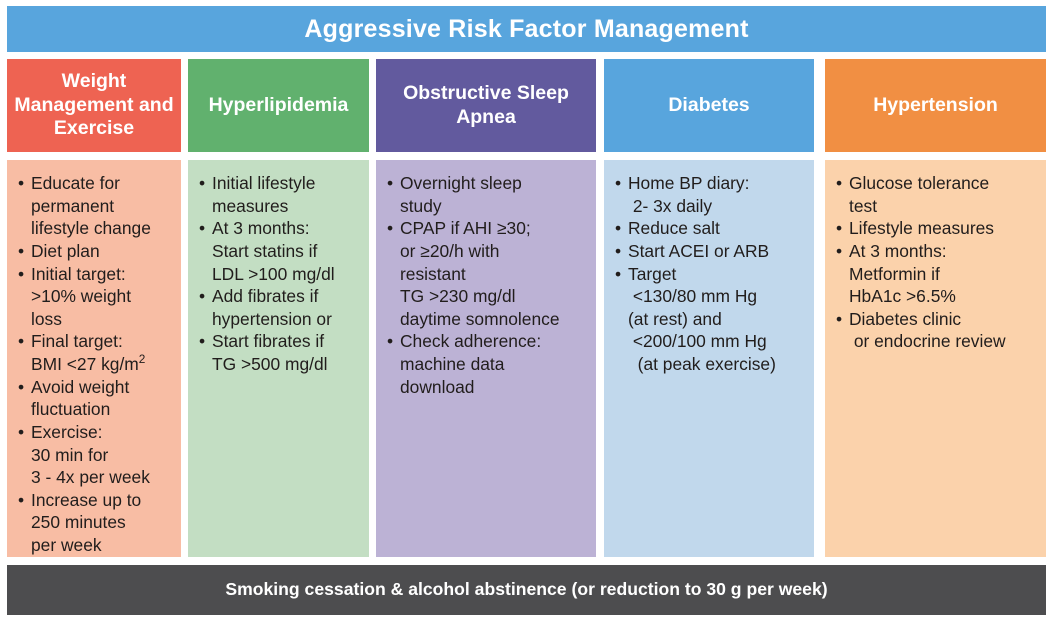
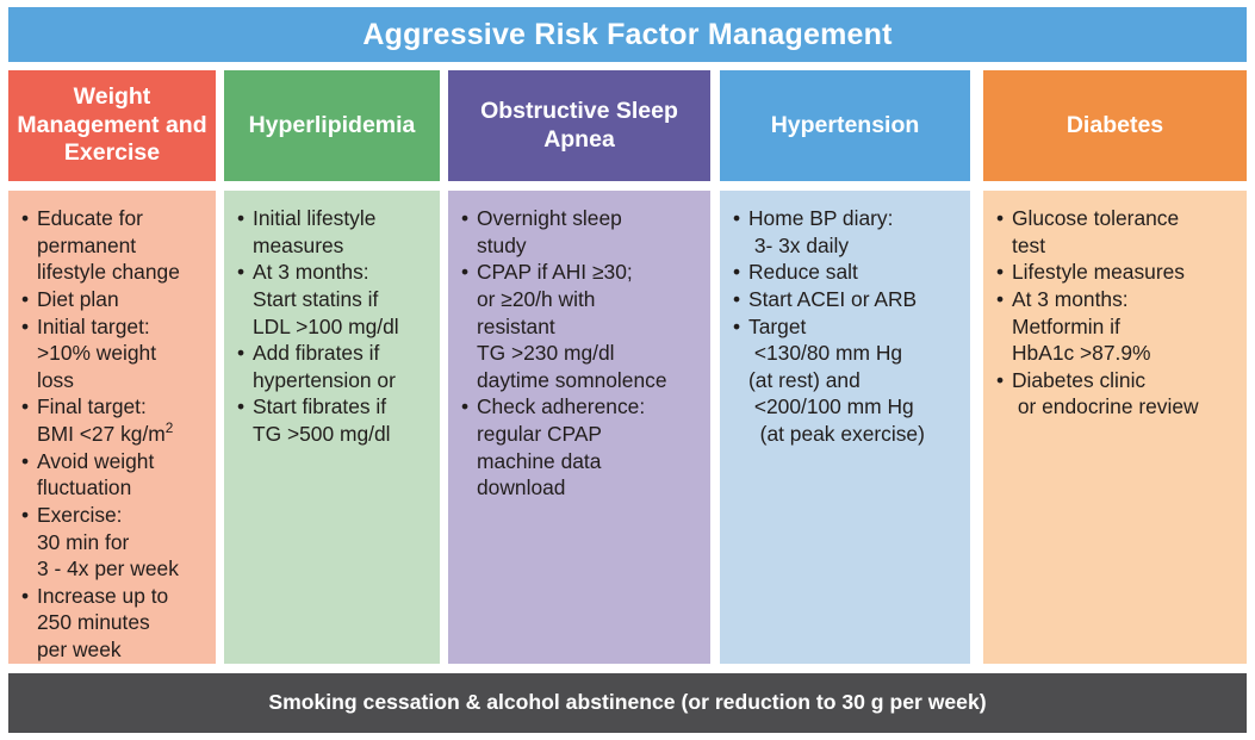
  Aggressive Risk Factor Management
  Weight Management and Exercise
  Educate for
  permanent
  lifestyle change
  Diet plan
  Initial target:
  >10% weight
  loss
  Final target:
  BMI <27 kg/m2
  Avoid weight
  fluctuation
  Exercise:
  30 min for
  3 - 4x per week
  Increase up to
  250 minutes
  per week
  Hyperlipidemia
  Initial lifestyle
  measures
  At 3 months:
  Start statins if
  LDL >100 mg/dl
  Add fibrates if
  hypertension or
  Start fibrates if
  TG >500 mg/dl
  Obstructive Sleep Apnea
  Overnight sleep
  study
  CPAP if AHI ≥30;
  or ≥20/h with
  resistant
  TG >230 mg/dl
  daytime somnolence
  Check adherence:
+ regular CPAP
  machine data
  download
- Diabetes
+ Hypertension
  Home BP diary:
- 2- 3x daily
+ 3- 3x daily
  Reduce salt
  Start ACEI or ARB
  Target
  <130/80 mm Hg
  (at rest) and
  <200/100 mm Hg
  (at peak exercise)
- Hypertension
+ Diabetes
  Glucose tolerance
  test
  Lifestyle measures
  At 3 months:
  Metformin if
- HbA1c >6.5%
+ HbA1c >87.9%
  Diabetes clinic
  or endocrine review
  Smoking cessation & alcohol abstinence (or reduction to 30 g per week)
